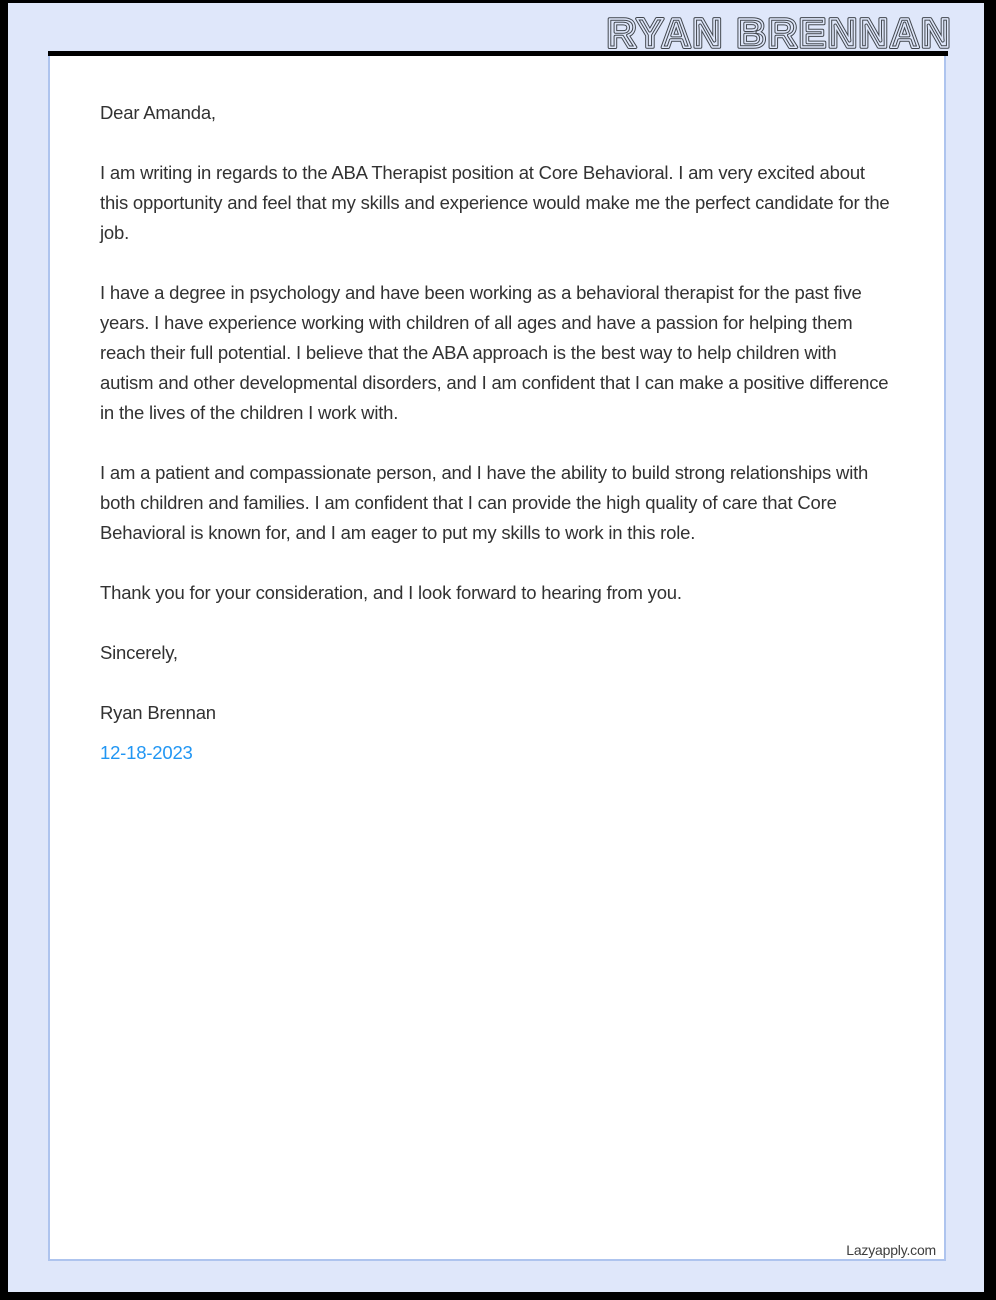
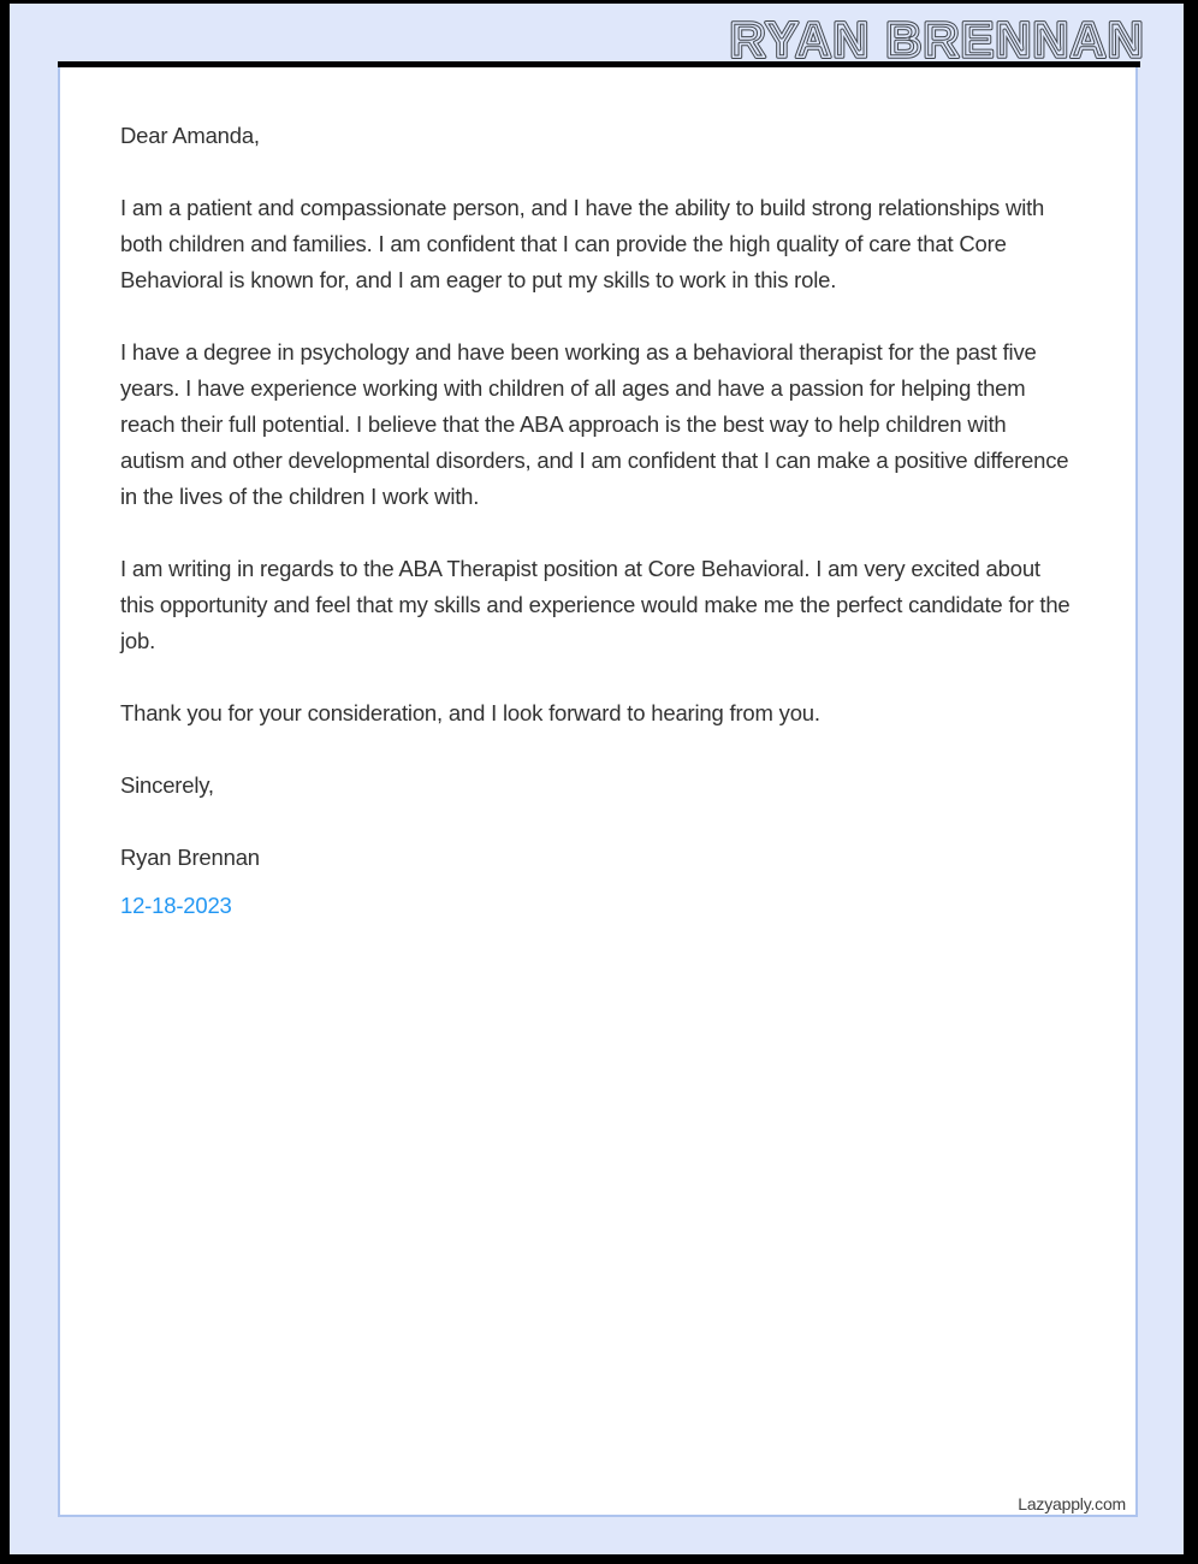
  RYAN BRENNAN
  Dear Amanda,
- I am writing in regards to the ABA Therapist position at Core Behavioral. I am very excited about this opportunity and feel that my skills and experience would make me the perfect candidate for the job.
+ I am a patient and compassionate person, and I have the ability to build strong relationships with both children and families. I am confident that I can provide the high quality of care that Core Behavioral is known for, and I am eager to put my skills to work in this role.
  I have a degree in psychology and have been working as a behavioral therapist for the past five years. I have experience working with children of all ages and have a passion for helping them reach their full potential. I believe that the ABA approach is the best way to help children with autism and other developmental disorders, and I am confident that I can make a positive difference in the lives of the children I work with.
- I am a patient and compassionate person, and I have the ability to build strong relationships with both children and families. I am confident that I can provide the high quality of care that Core Behavioral is known for, and I am eager to put my skills to work in this role.
+ I am writing in regards to the ABA Therapist position at Core Behavioral. I am very excited about this opportunity and feel that my skills and experience would make me the perfect candidate for the job.
  Thank you for your consideration, and I look forward to hearing from you.
  Sincerely,
  Ryan Brennan
  12-18-2023
  Lazyapply.com
